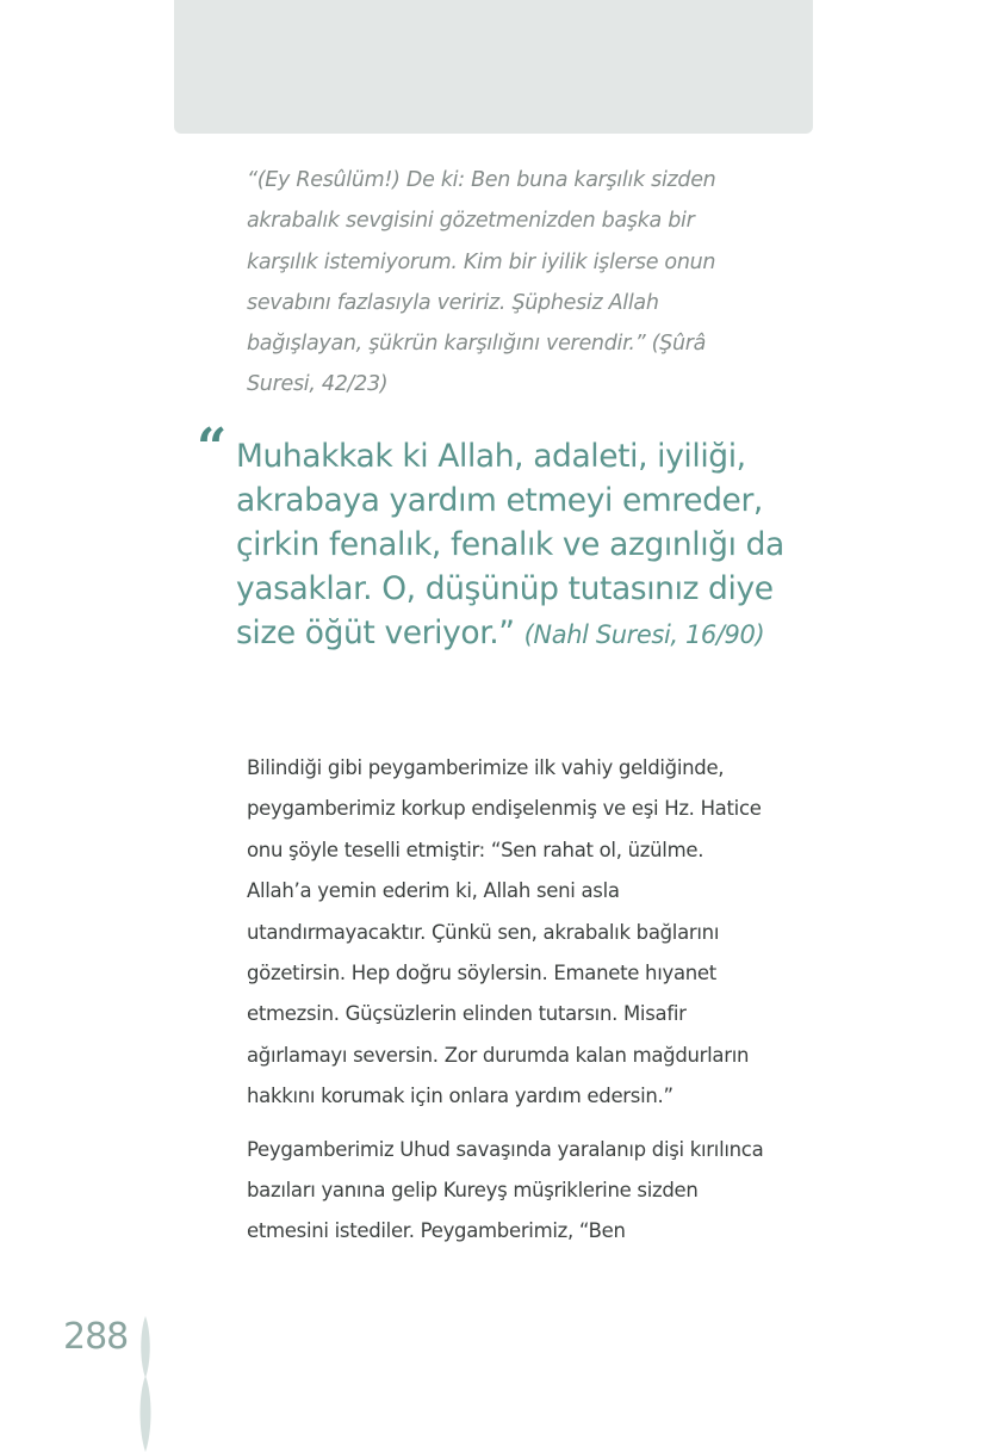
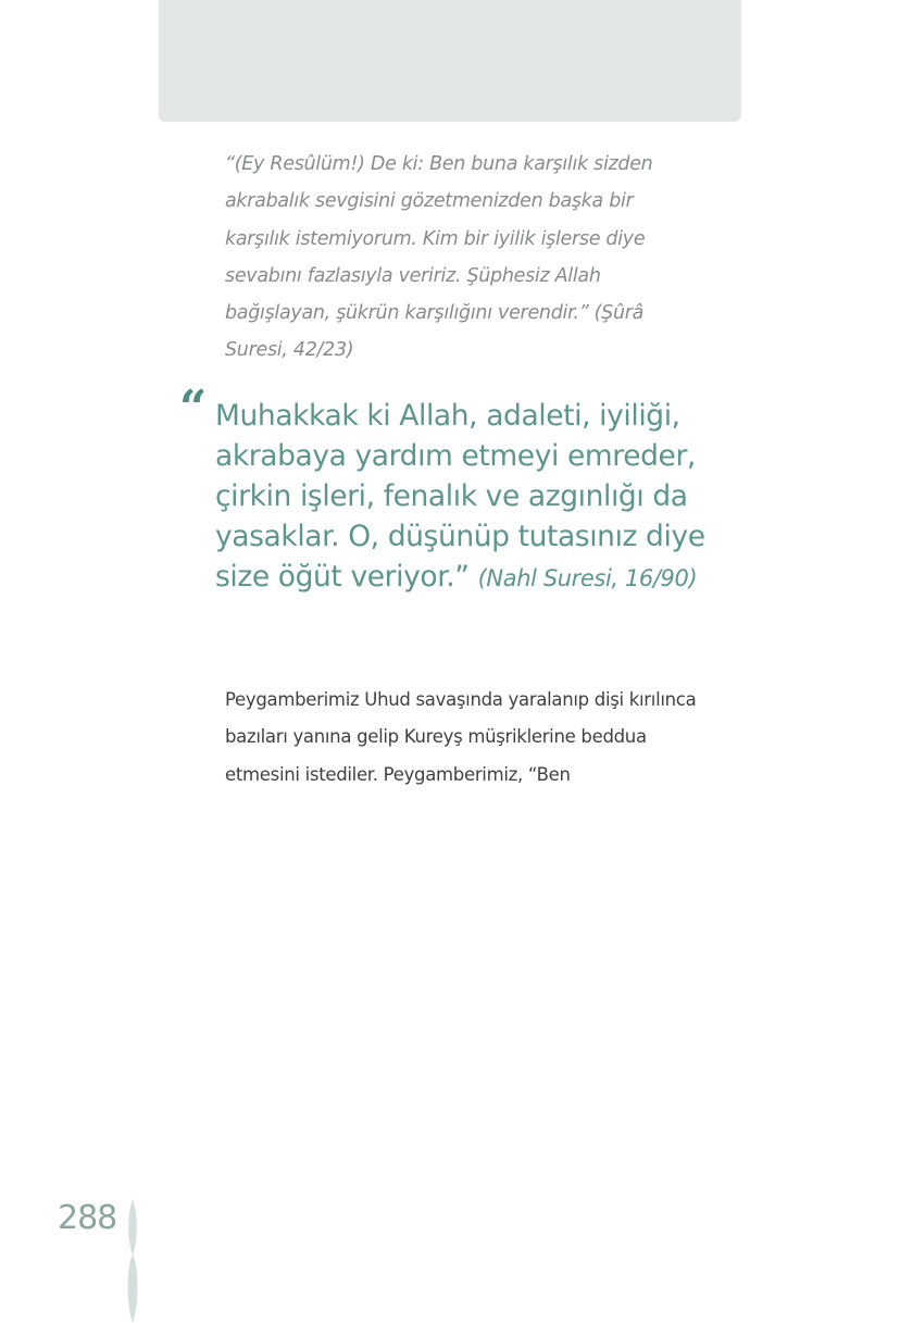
- “(Ey Resûlüm!) De ki: Ben buna karşılık sizden akrabalık sevgisini gözetmenizden başka bir karşılık istemiyorum. Kim bir iyilik işlerse onun sevabını fazlasıyla veririz. Şüphesiz Allah bağışlayan, şükrün karşılığını verendir.” (Şûrâ Suresi, 42/23)
+ “(Ey Resûlüm!) De ki: Ben buna karşılık sizden akrabalık sevgisini gözetmenizden başka bir karşılık istemiyorum. Kim bir iyilik işlerse diye sevabını fazlasıyla veririz. Şüphesiz Allah bağışlayan, şükrün karşılığını verendir.” (Şûrâ Suresi, 42/23)
  “
- Muhakkak ki Allah, adaleti, iyiliği, akrabaya yardım etmeyi emreder, çirkin fenalık, fenalık ve azgınlığı da yasaklar. O, düşünüp tutasınız diye size öğüt veriyor.” (Nahl Suresi, 16/90)
+ Muhakkak ki Allah, adaleti, iyiliği, akrabaya yardım etmeyi emreder, çirkin işleri, fenalık ve azgınlığı da yasaklar. O, düşünüp tutasınız diye size öğüt veriyor.” (Nahl Suresi, 16/90)
- Bilindiği gibi peygamberimize ilk vahiy geldiğinde, peygamberimiz korkup endişelenmiş ve eşi Hz. Hatice onu şöyle teselli etmiştir: “Sen rahat ol, üzülme. Allah’a yemin ederim ki, Allah seni asla utandırmayacaktır. Çünkü sen, akrabalık bağlarını gözetirsin. Hep doğru söylersin. Emanete hıyanet etmezsin. Güçsüzlerin elinden tutarsın. Misafir ağırlamayı seversin. Zor durumda kalan mağdurların hakkını korumak için onlara yardım edersin.”
- Peygamberimiz Uhud savaşında yaralanıp dişi kırılınca bazıları yanına gelip Kureyş müşriklerine sizden etmesini istediler. Peygamberimiz, “Ben
+ Peygamberimiz Uhud savaşında yaralanıp dişi kırılınca bazıları yanına gelip Kureyş müşriklerine beddua etmesini istediler. Peygamberimiz, “Ben
  288
